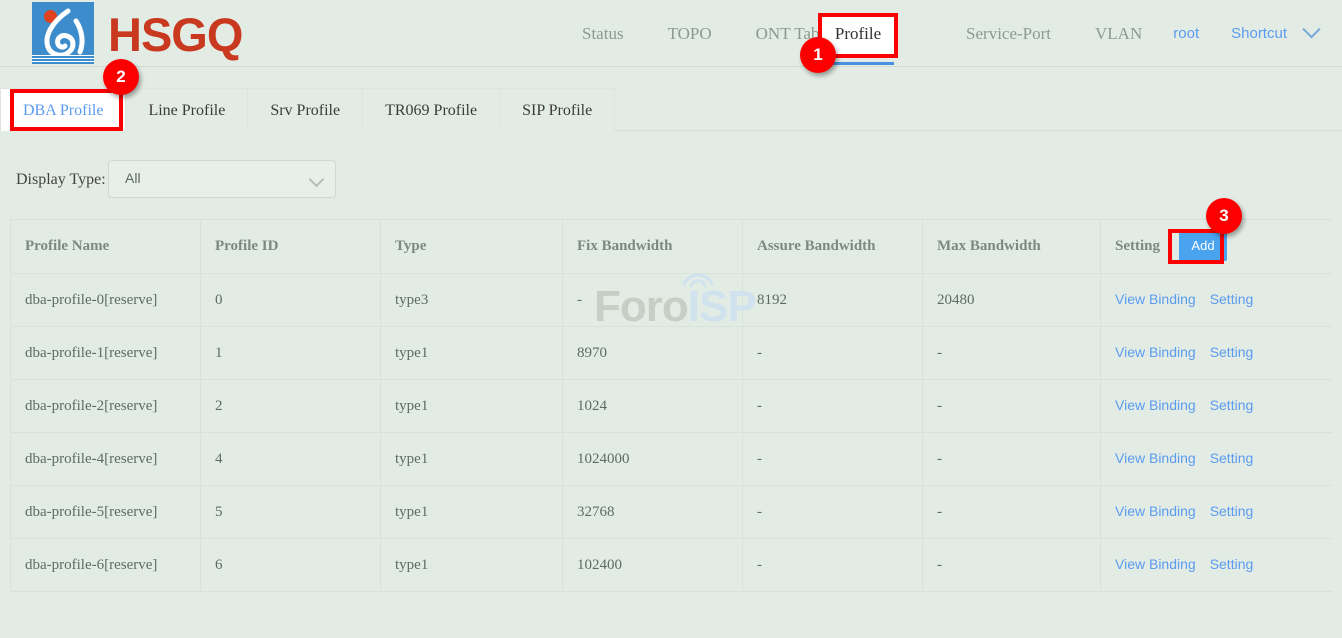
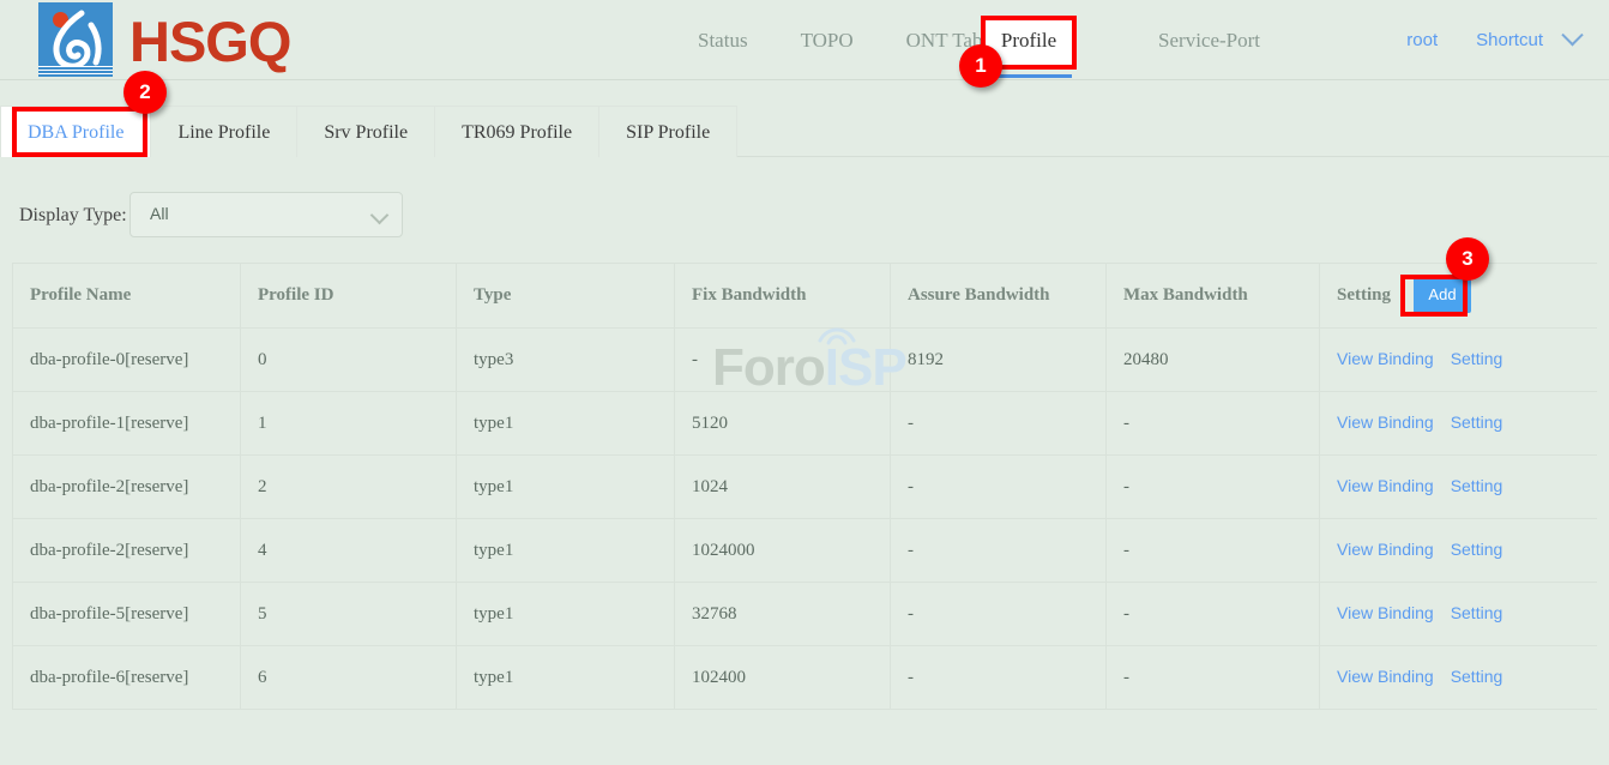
  HSGQ
  Status
  TOPO
  ONT Tab
  Service-Port
- VLAN
  root
  Shortcut
  DBA Profile
  Line Profile
  Srv Profile
  TR069 Profile
  SIP Profile
  Display Type:
  All
  Profile Name	Profile ID	Type	Fix Bandwidth	Assure Bandwidth	Max Bandwidth	Setting Add
  dba-profile-0[reserve]	0	type3	-	8192	20480	View Binding Setting
- dba-profile-1[reserve]	1	type1	8970	-	-	View Binding Setting
+ dba-profile-1[reserve]	1	type1	5120	-	-	View Binding Setting
  dba-profile-2[reserve]	2	type1	1024	-	-	View Binding Setting
- dba-profile-4[reserve]	4	type1	1024000	-	-	View Binding Setting
+ dba-profile-2[reserve]	4	type1	1024000	-	-	View Binding Setting
  dba-profile-5[reserve]	5	type1	32768	-	-	View Binding Setting
  dba-profile-6[reserve]	6	type1	102400	-	-	View Binding Setting
  Profile
  1
  2
  3
